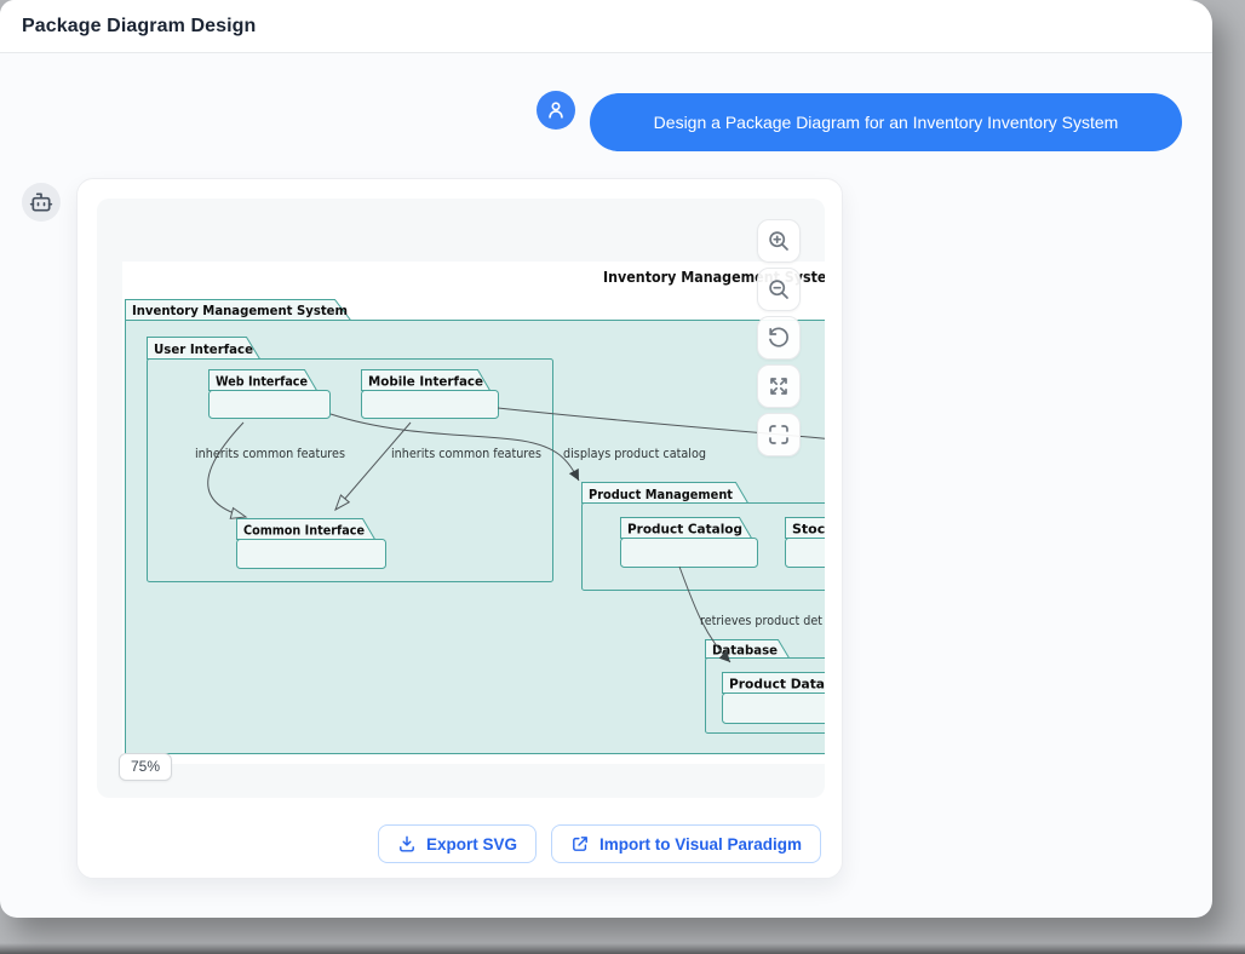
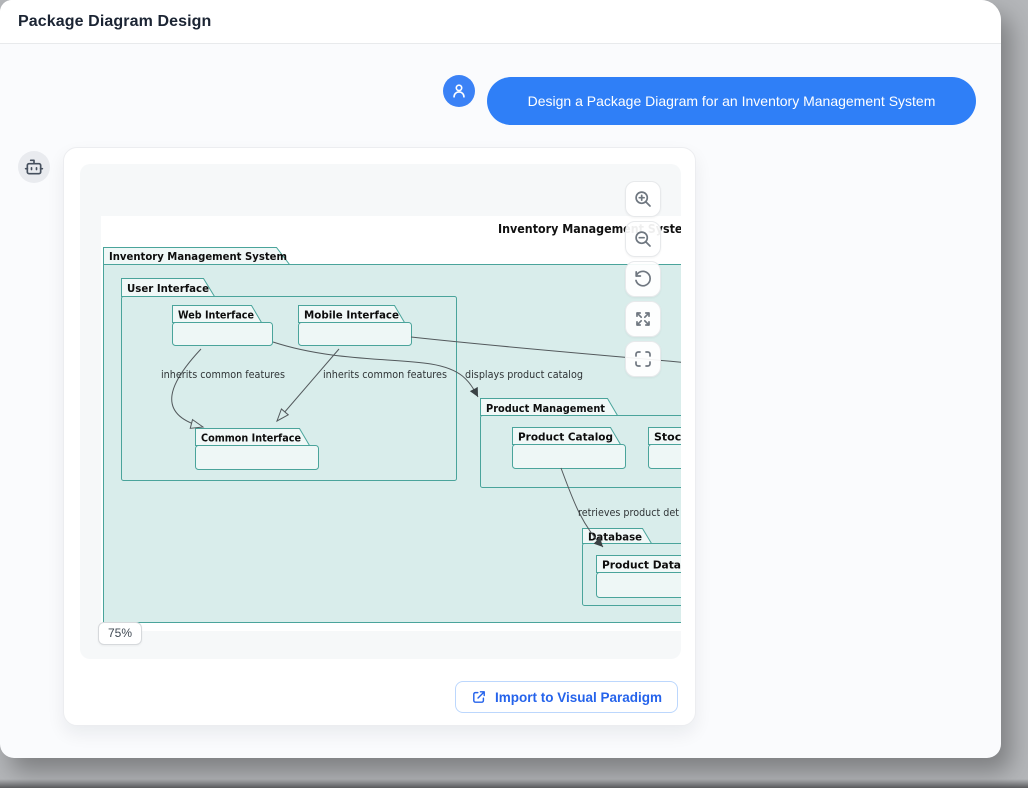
  Package Diagram Design
- Design a Package Diagram for an Inventory Inventory System
+ Design a Package Diagram for an Inventory Management System
  Inventory Managemste
  Inventory Management System
  User Interface
  Product Management
  Database
  Web Interface
  Mobile Interface
  Common Interface
  Product Catalog
  Stoc
  Product Data
  inherits common features
  inherits common features
  displays product catalog
  retrieves product det
  75%
- Export SVG
  Import to Visual Paradigm
